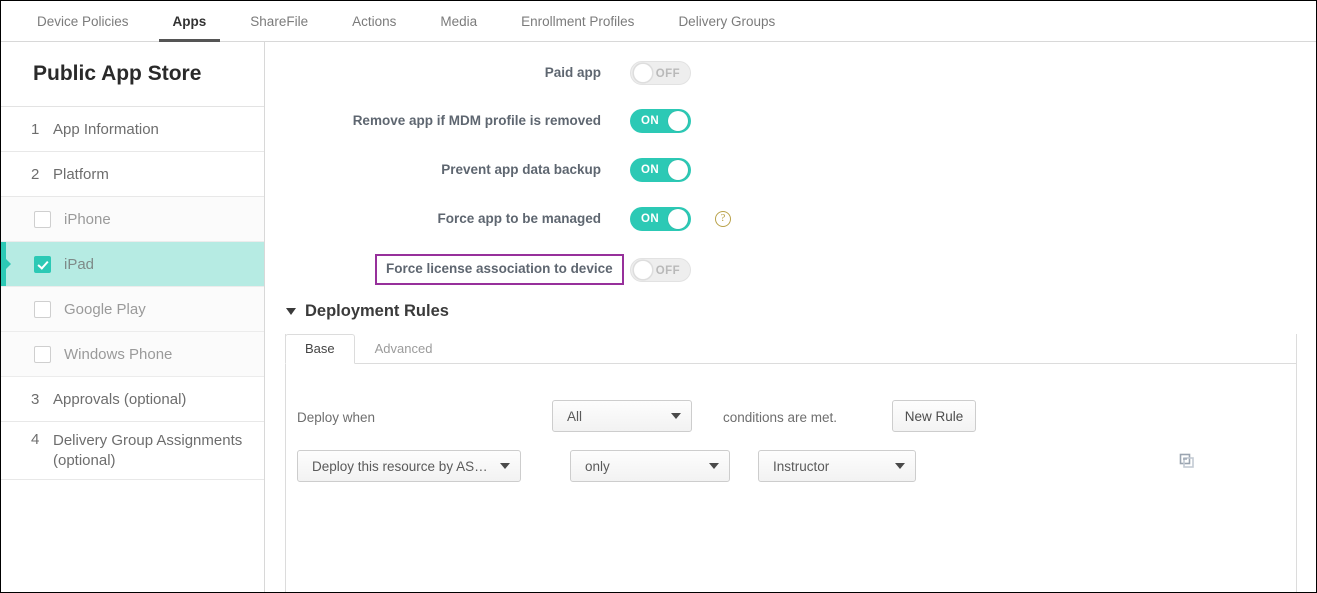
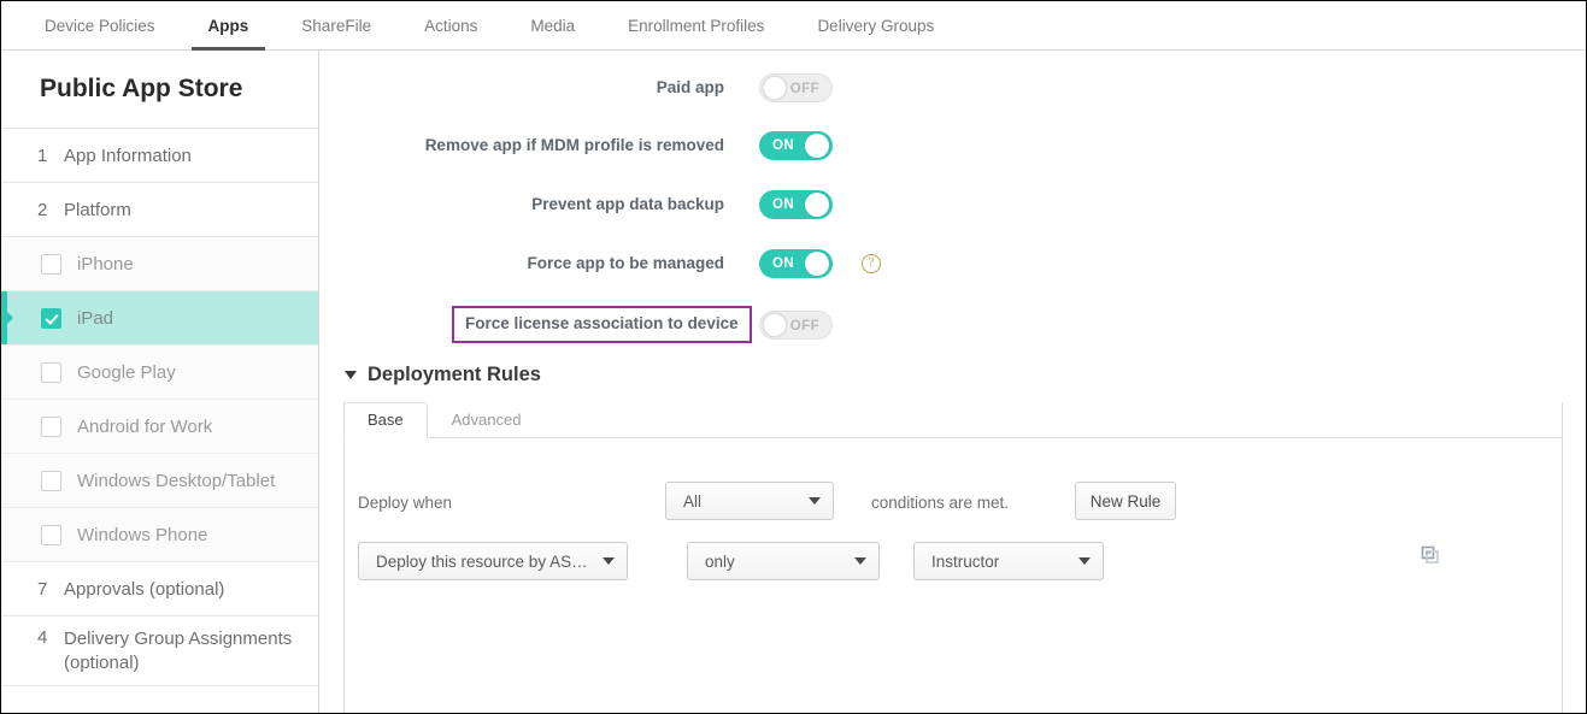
  Device Policies
  Apps
  ShareFile
  Actions
  Media
  Enrollment Profiles
  Delivery Groups
  Public App Store
  1
  App Information
  2
  Platform
  iPhone
  iPad
  Google Play
+ Android for Work
+ Windows Desktop/Tablet
  Windows Phone
- 3
+ 7
  Approvals (optional)
  4
  Delivery Group Assignments (optional)
  Paid app
  OFF
  Remove app if MDM profile is removed
  ON
  Prevent app data backup
  ON
  Force app to be managed
  ON
  ?
  Force license association to device
  OFF
  Deployment Rules
  Base
  Advanced
  Deploy when
  All
  conditions are met.
  New Rule
  Deploy this resource by ASM.
  only
  Instructor
